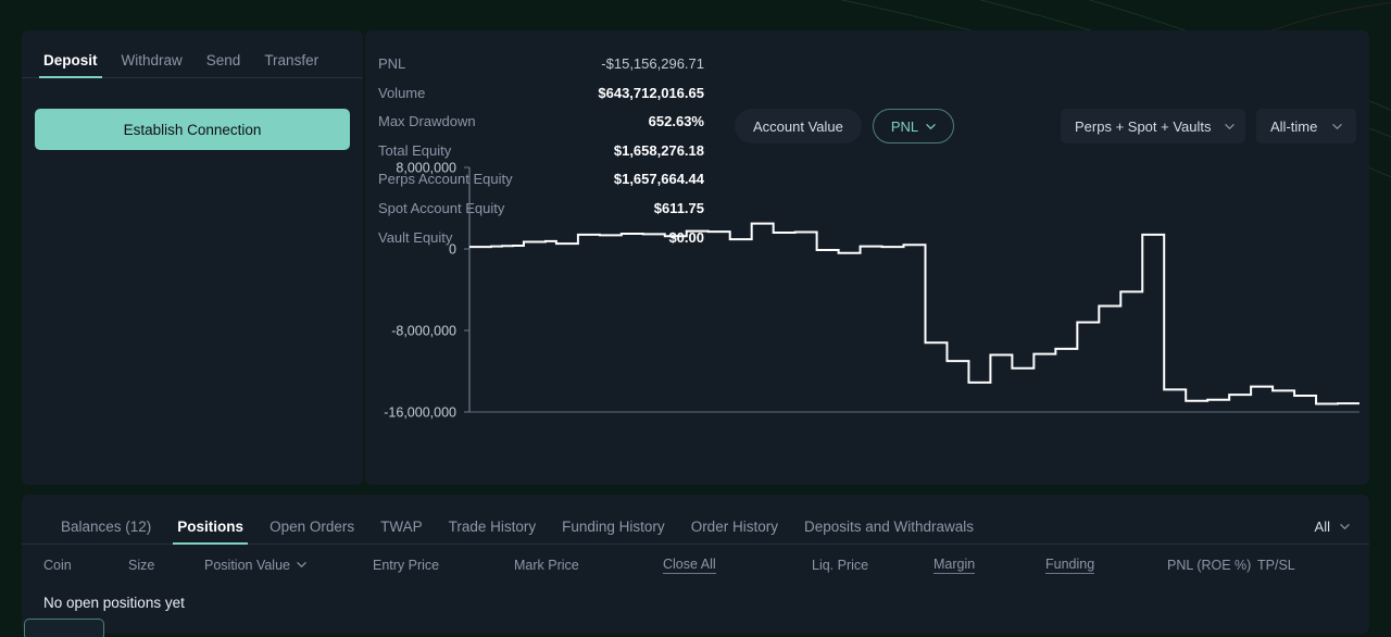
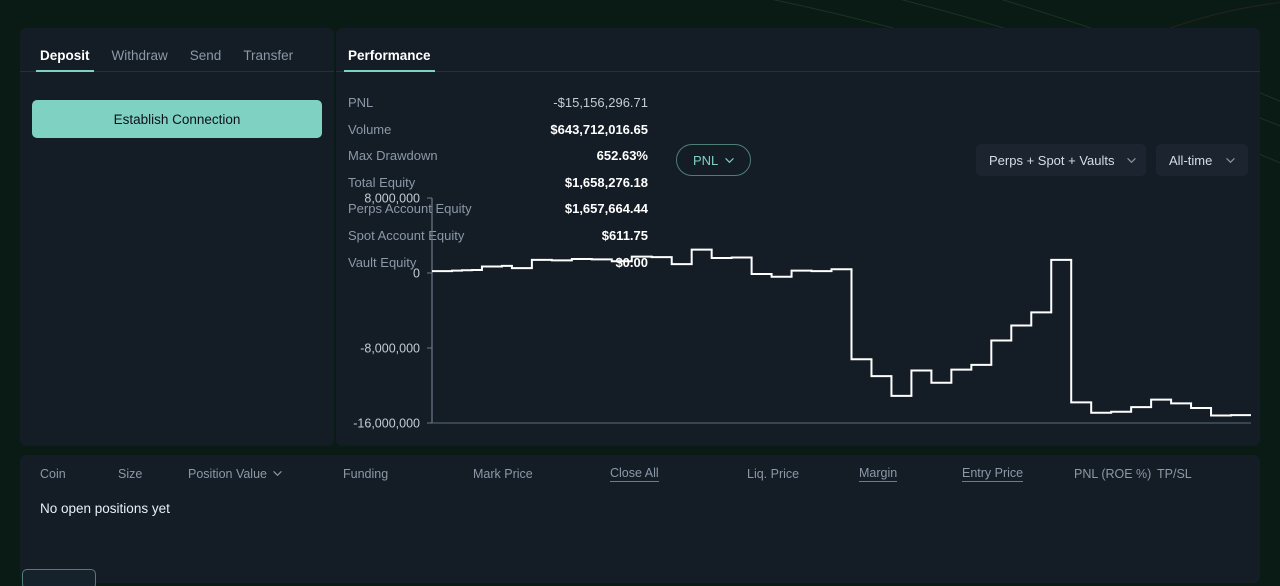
  Deposit
  Withdraw
  Send
  Transfer
  Establish Connection
+ Performance
  PNL
  -$15,156,296.71
  Volume
  $643,712,016.65
  Max Drawdown
  652.63%
  Total Equity
  $1,658,276.18
  Perps Account Equity
  $1,657,664.44
  Spot Accountquity
  $611.75
  Vault Equity
- Account Value
  PNL
  Perps + Spot + Vaults
  All-time
  8,000,000
  0
  -8,000,000
  -16,000,000
- Balances (12)
- Positions
- Open Orders
- TWAP
- Trade History
- Funding History
- Order History
- Deposits and Withdrawals
- All
  Coin
  Size
  Position Value
- Entry Price
+ Funding
  Mark Price
  Close All
  Liq. Price
  Margin
- Funding
+ Entry Price
  PNL (ROE %)
  TP/SL
  No open positions yet
